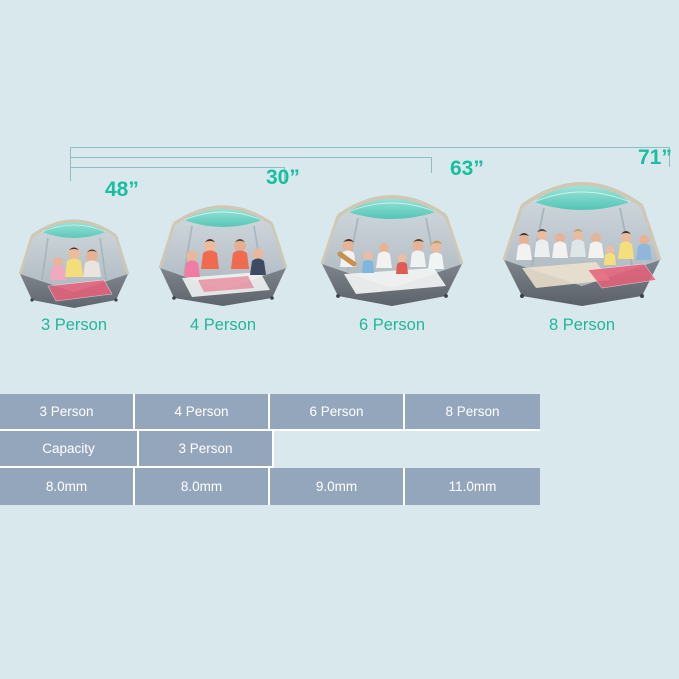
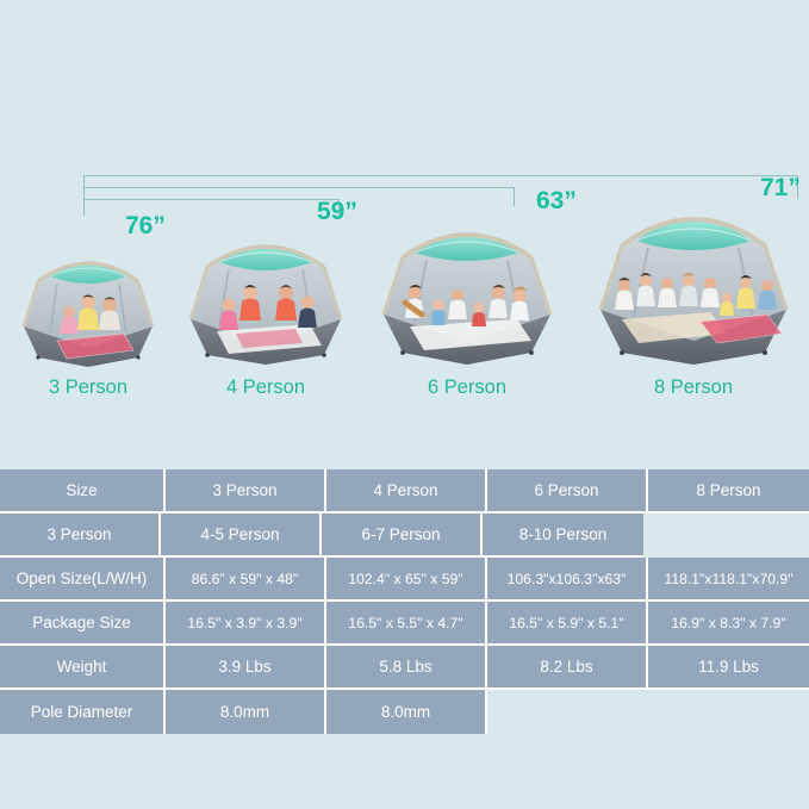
- 48”
+ 76”
- 30”
+ 59”
  63”
  71”
  3 Person
  4 Person
  6 Person
  8 Person
+ Size
  3 Person
  4 Person
  6 Person
  8 Person
- Capacity
  3 Person
+ 4-5 Person
+ 6-7 Person
+ 8-10 Person
+ Open Size(L/W/H)
+ 86.6" x 59" x 48"
+ 102.4" x 65" x 59"
+ 106.3"x106.3"x63"
+ 118.1"x118.1"x70.9"
+ Package Size
+ 16.5" x 3.9" x 3.9"
+ 16.5" x 5.5" x 4.7"
+ 16.5" x 5.9" x 5.1"
+ 16.9" x 8.3" x 7.9"
+ Weight
+ 3.9 Lbs
+ 5.8 Lbs
+ 8.2 Lbs
+ 11.9 Lbs
+ Pole Diameter
  8.0mm
  8.0mm
- 9.0mm
- 11.0mm
